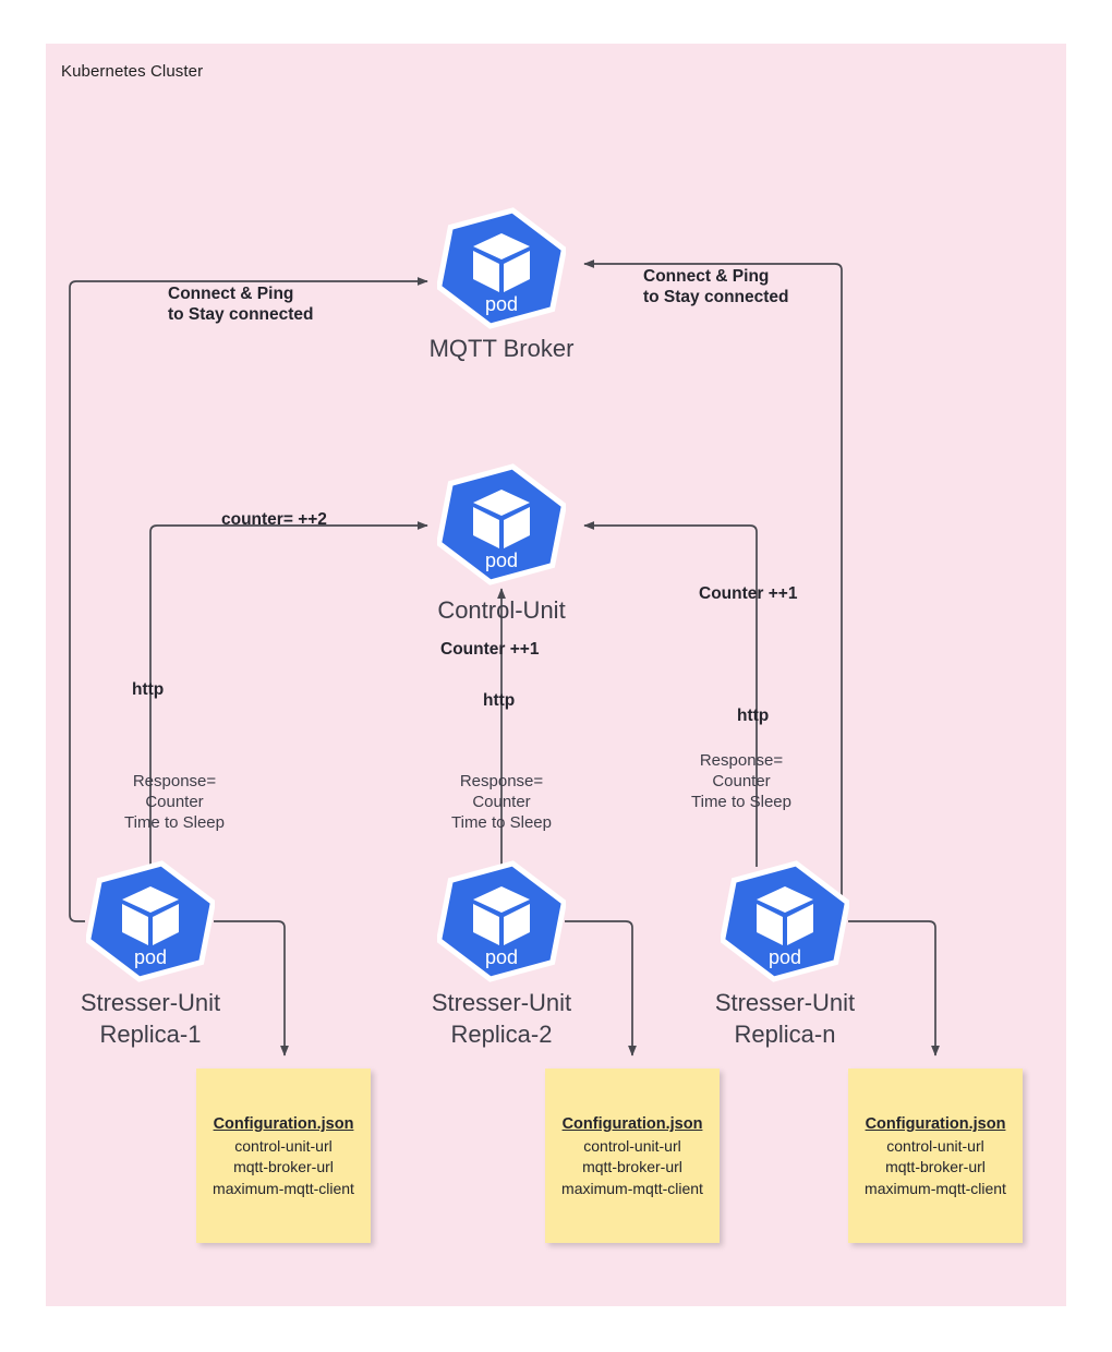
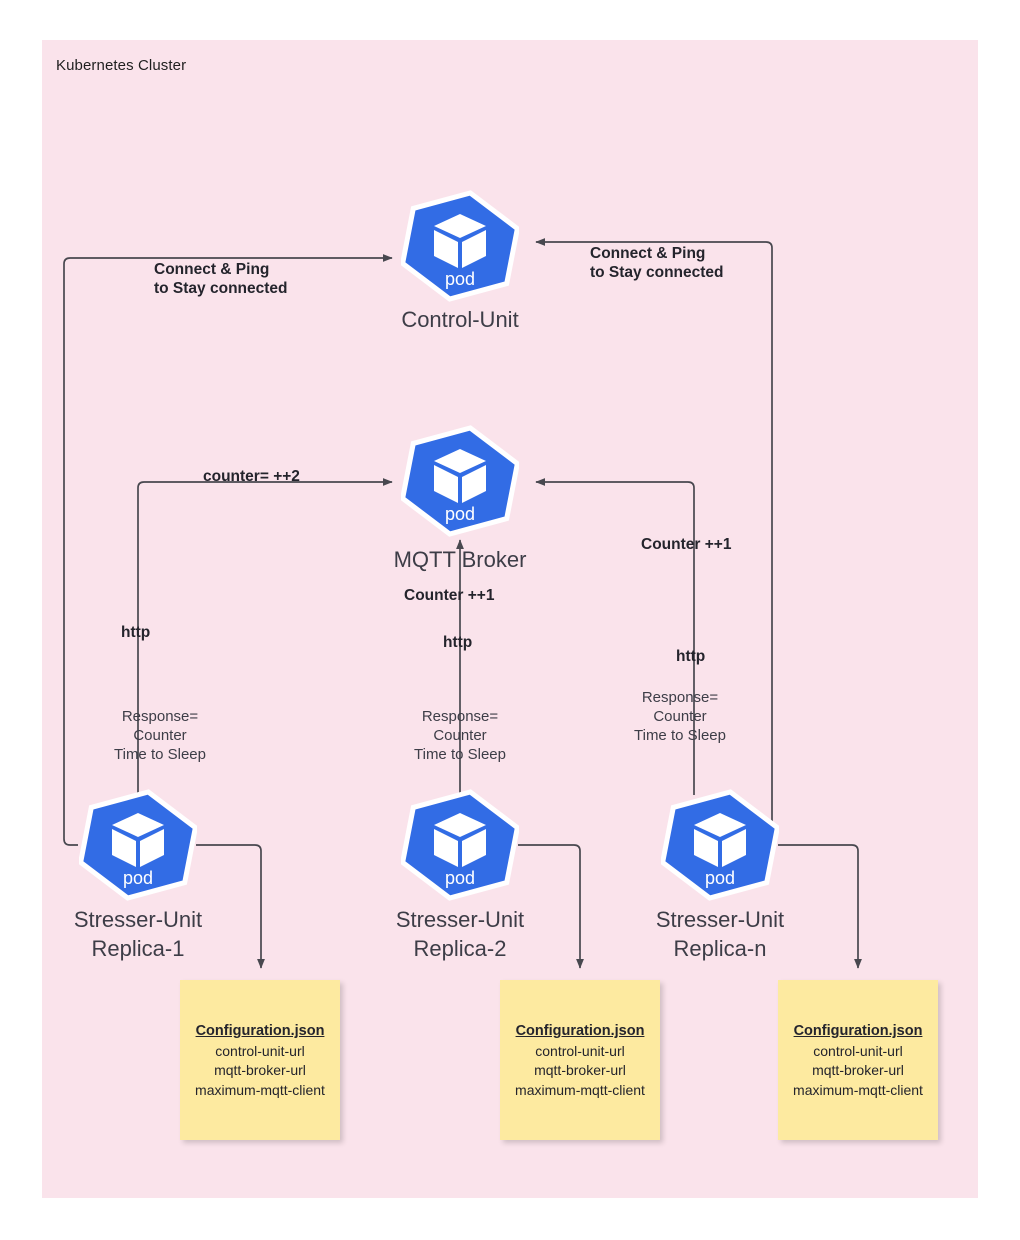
  Kubernetes Cluster
  pod
- MQTT Broker
+ Control-Unit
  Connect & Ping
  to Stay connected
  Connect & Ping
  to Stay connected
  pod
- Control-Unit
+ MQTT Broker
  counter= ++2
  Counter ++1
  Counter ++1
  http
  http
  http
  Response=
  Counter
  Time to Sleep
  Response=
  Counter
  Time to Sleep
  Response=
  Counter
  Time to Sleep
  pod
  Stresser-Unit
  Replica-1
  pod
  Stresser-Unit
  Replica-2
  pod
  Stresser-Unit
  Replica-n
  Configuration.json
  control-unit-url
  mqtt-broker-url
  maximum-mqtt-client
  Configuration.json
  control-unit-url
  mqtt-broker-url
  maximum-mqtt-client
  Configuration.json
  control-unit-url
  mqtt-broker-url
  maximum-mqtt-client
